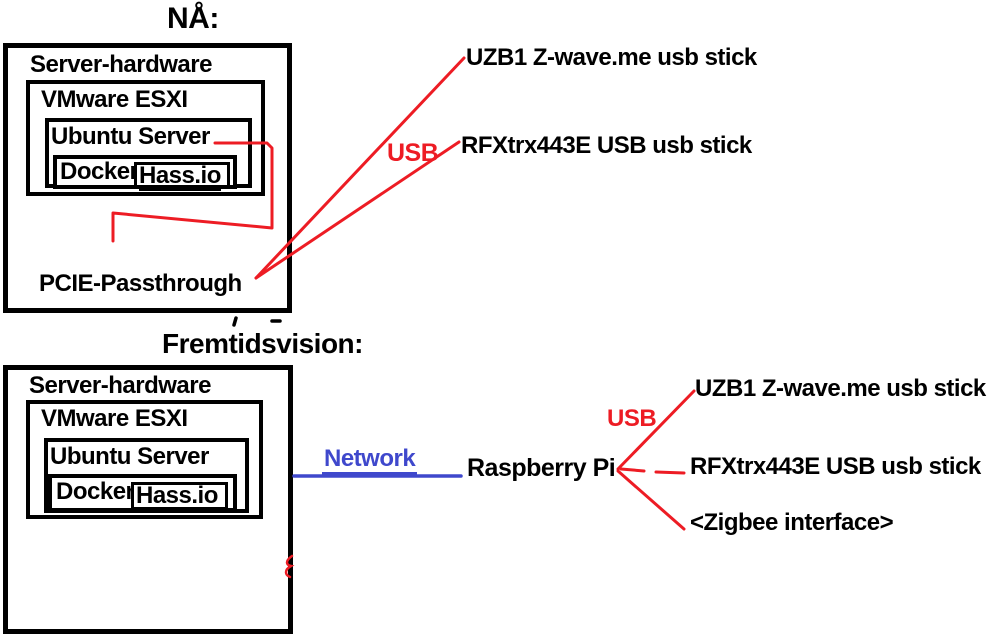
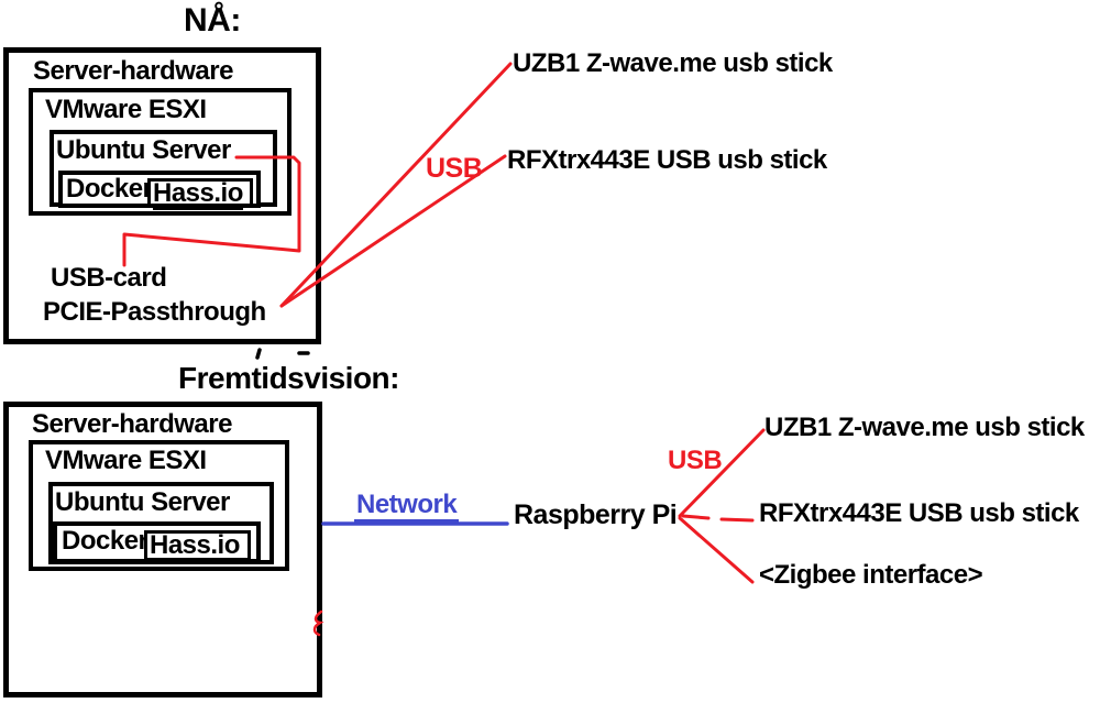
  NÅ:
  Server-hardware
  VMware ESXI
  Ubuntu Server
  Docke
  Hass.io
+ USB-card
  PCIE-Passthrough
  USB
  UZB1 Z-wave.me usb stick
  RFXtrx443E USB usb stick
  Fremtidsvision:
  Server-hardware
  VMware ESXI
  Ubuntu Server
  Docker
  Hass.io
  Network
  Raspberry Pi
  USB
  UZB1 Z-wave.me usb stick
  RFXtrx443E USB usb stick
  <Zigbee interface>
